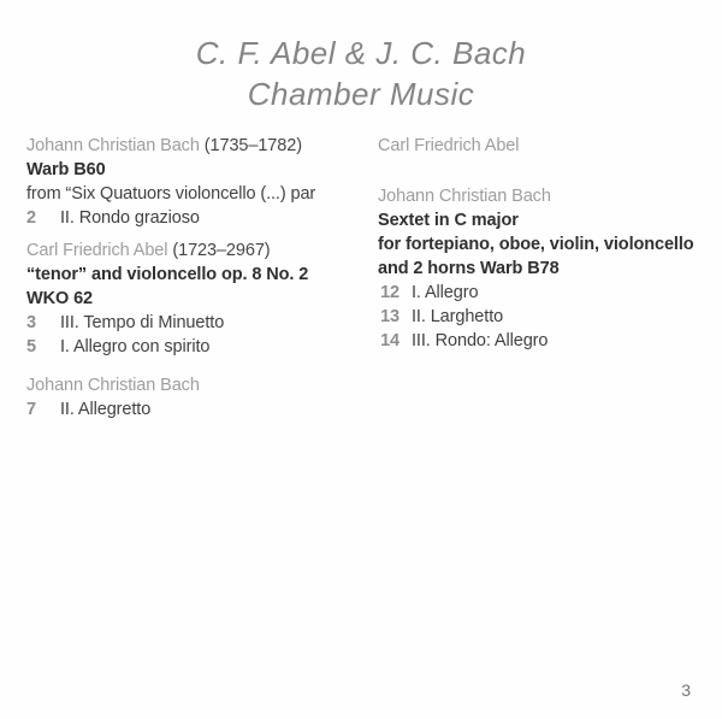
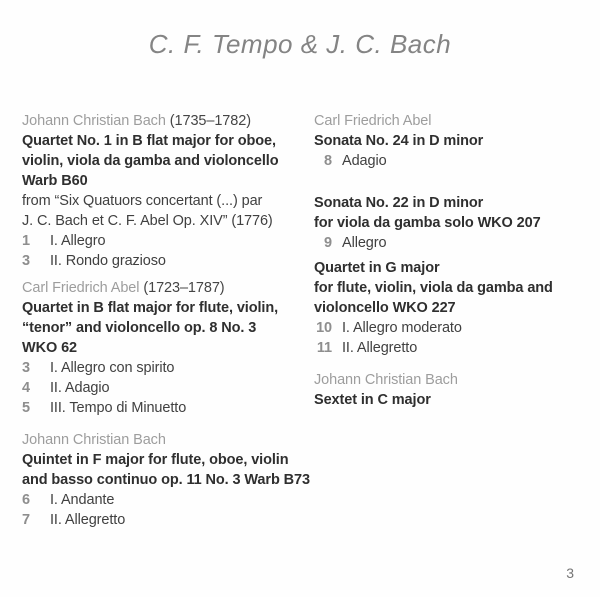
- C. F. Abel & J. C. Bach
+ C. F. Tempo & J. C. Bach
- Chamber Music
  Johann Christian Bach (1735–1782)
+ Quartet No. 1 in B flat major for oboe,
+ violin, viola da gamba and violoncello
  Warb B60
- from “Six Quatuors violoncello (...) par
+ from “Six Quatuors concertant (...) par
+ J. C. Bach et C. F. Abel Op. XIV” (1776)
+ 1 I. Allegro
- 2 II. Rondo grazioso
+ 3 II. Rondo grazioso
- Carl Friedrich Abel (1723–2967)
+ Carl Friedrich Abel (1723–1787)
+ Quartet in B flat major for flute, violin,
- “tenor” and violoncello op. 8 No. 2
+ “tenor” and violoncello op. 8 No. 3
  WKO 62
- 3 III. Tempo di Minuetto
+ 3 I. Allegro con spirito
+ 4 II. Adagio
- 5 I. Allegro con spirito
+ 5 III. Tempo di Minuetto
  Johann Christian Bach
+ Quintet in F major for flute, oboe, violin
+ and basso continuo op. 11 No. 3 Warb B73
+ 6 I. Andante
  7 II. Allegretto
  Carl Friedrich Abel
+ Sonata No. 24 in D minor
+ 8 Adagio
+ Sonata No. 22 in D minor
+ for viola da gamba solo WKO 207
+ 9 Allegro
+ Quartet in G major
+ for flute, violin, viola da gamba and
+ violoncello WKO 227
+ 10 I. Allegro moderato
+ 11 II. Allegretto
  Johann Christian Bach
  Sextet in C major
- for fortepiano, oboe, violin, violoncello
- and 2 horns Warb B78
- 12 I. Allegro
- 13 II. Larghetto
- 14 III. Rondo: Allegro
  3
